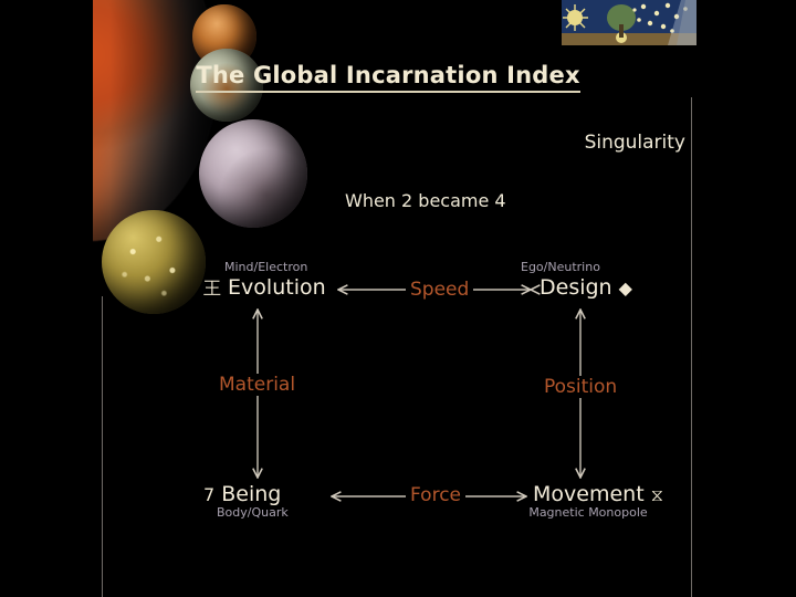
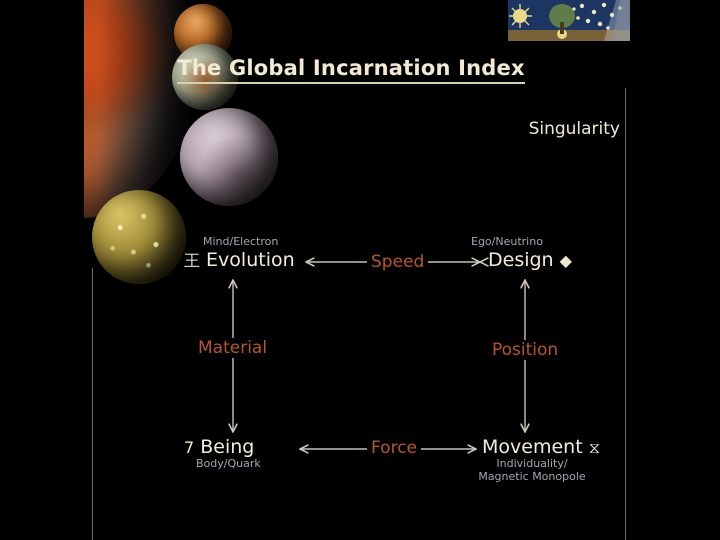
  The Global Incarnation Index
  Singularity
- When 2 became 4
  Mind/Electron
  王 Evolution
  Ego/Neutrino
  Design ◆
  7 Being
  Body/Quark
  Movement ⧖
+ Individuality/
  Magnetic Monopole
  Speed
  Force
  Material
  Position
